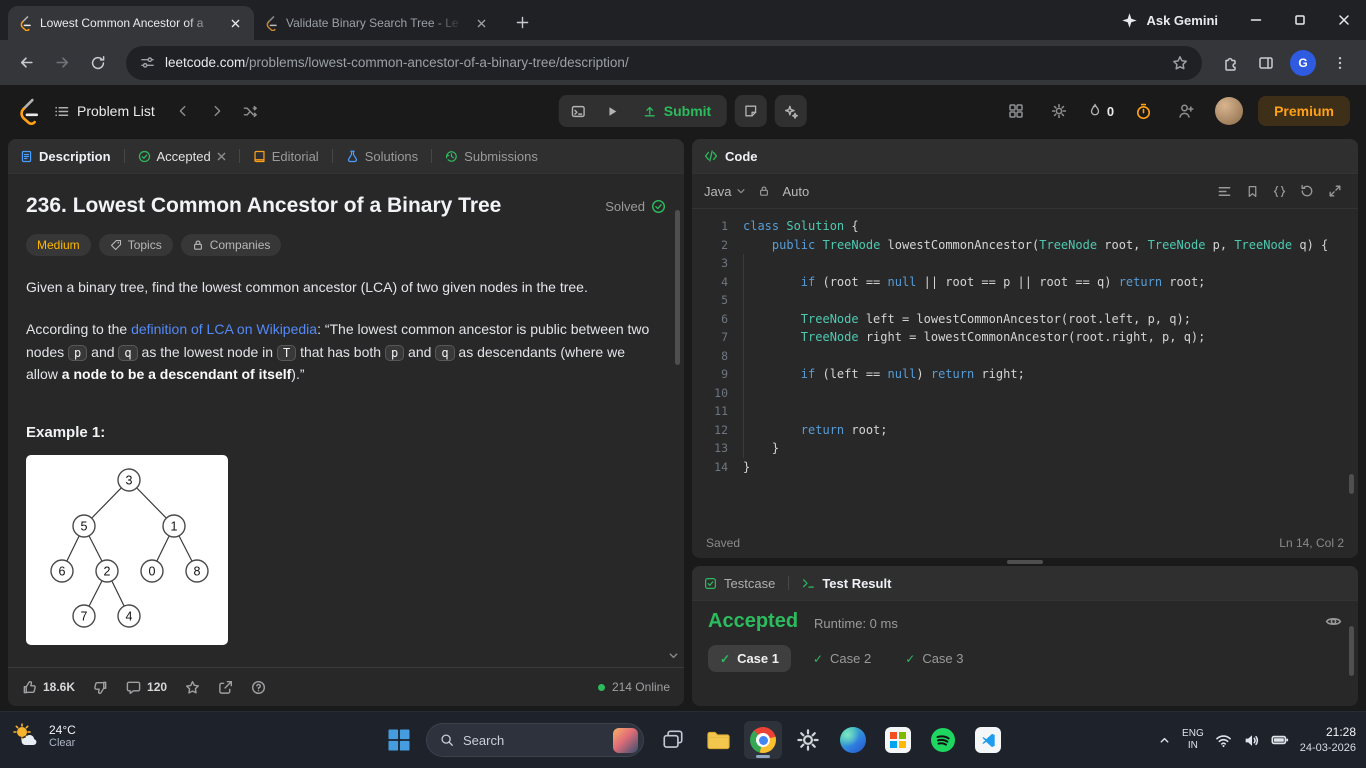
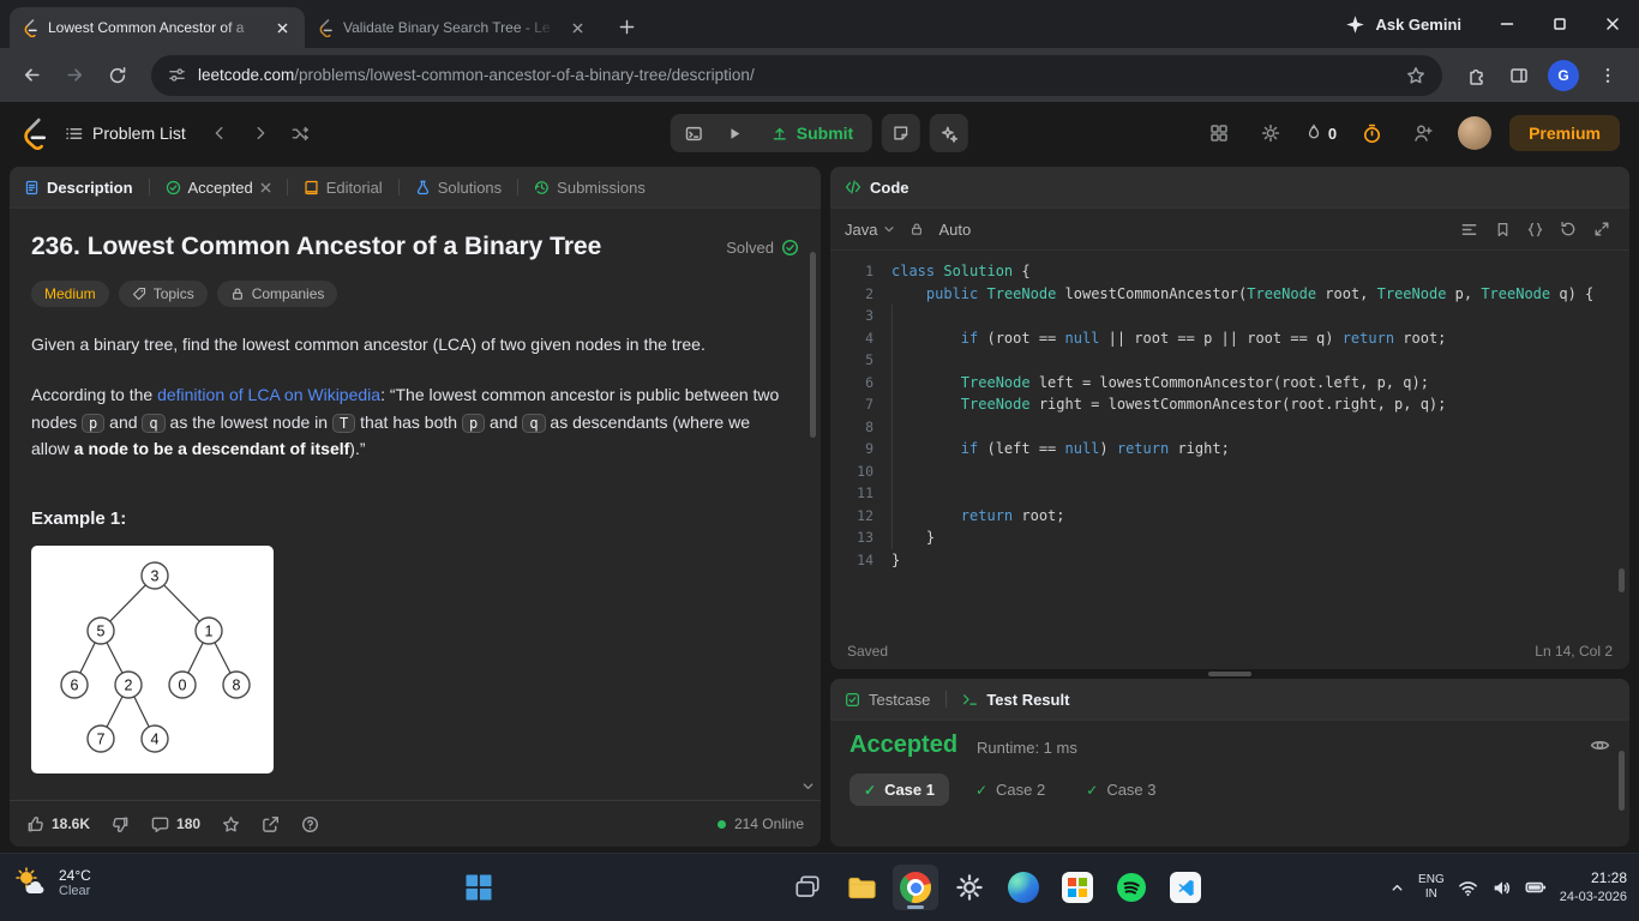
  Lowest Common Ancestor of a
  Validate Binary Search Tree - Le
  Ask Gemini
  leetcode.com/problems/lowest-common-ancestor-of-a-binary-tree/description/
  G
  Problem List
  Submit
  0
  Premium
  Description
  Accepted
  Editorial
  Solutions
  Submissions
  236. Lowest Common Ancestor of a Binary Tree
  Solved
  Medium
  Topics
  Companies
  Given a binary tree, find the lowest common ancestor (LCA) of two given nodes in the tree.
  According to the definition of LCA on Wikipedia: “The lowest common ancestor is public between two nodes p and q as the lowest node in T that has both p and q as descendants (where we allow a node to be a descendant of itself).”
  Example 1:
  3
  5
  1
  6
  2
  0
  8
  7
  4
  18.6K
- 120
+ 180
  214 Online
  Code
  Java
  Auto
  1
  class Solution {
  2
  public TreeNode lowestCommonAncestor(TreeNode root, TreeNode p, TreeNode q) {
  3
  4
  if (root == null || root == p || root == q) return root;
  5
  6
  TreeNode left = lowestCommonAncestor(root.left, p, q);
  7
  TreeNode right = lowestCommonAncestor(root.right, p, q);
  8
  9
  if (left == null) return right;
  10
  11
  12
  return root;
  13
  }
  14
  }
  Saved
  Ln 14, Col 2
  Testcase
  Test Result
  Accepted
- Runtime: 0 ms
+ Runtime: 1 ms
  ✓
  Case 1
  ✓
  Case 2
  ✓
  Case 3
  24°C
  Clear
- Search
  ENG
  IN
  21:28
  24-03-2026
